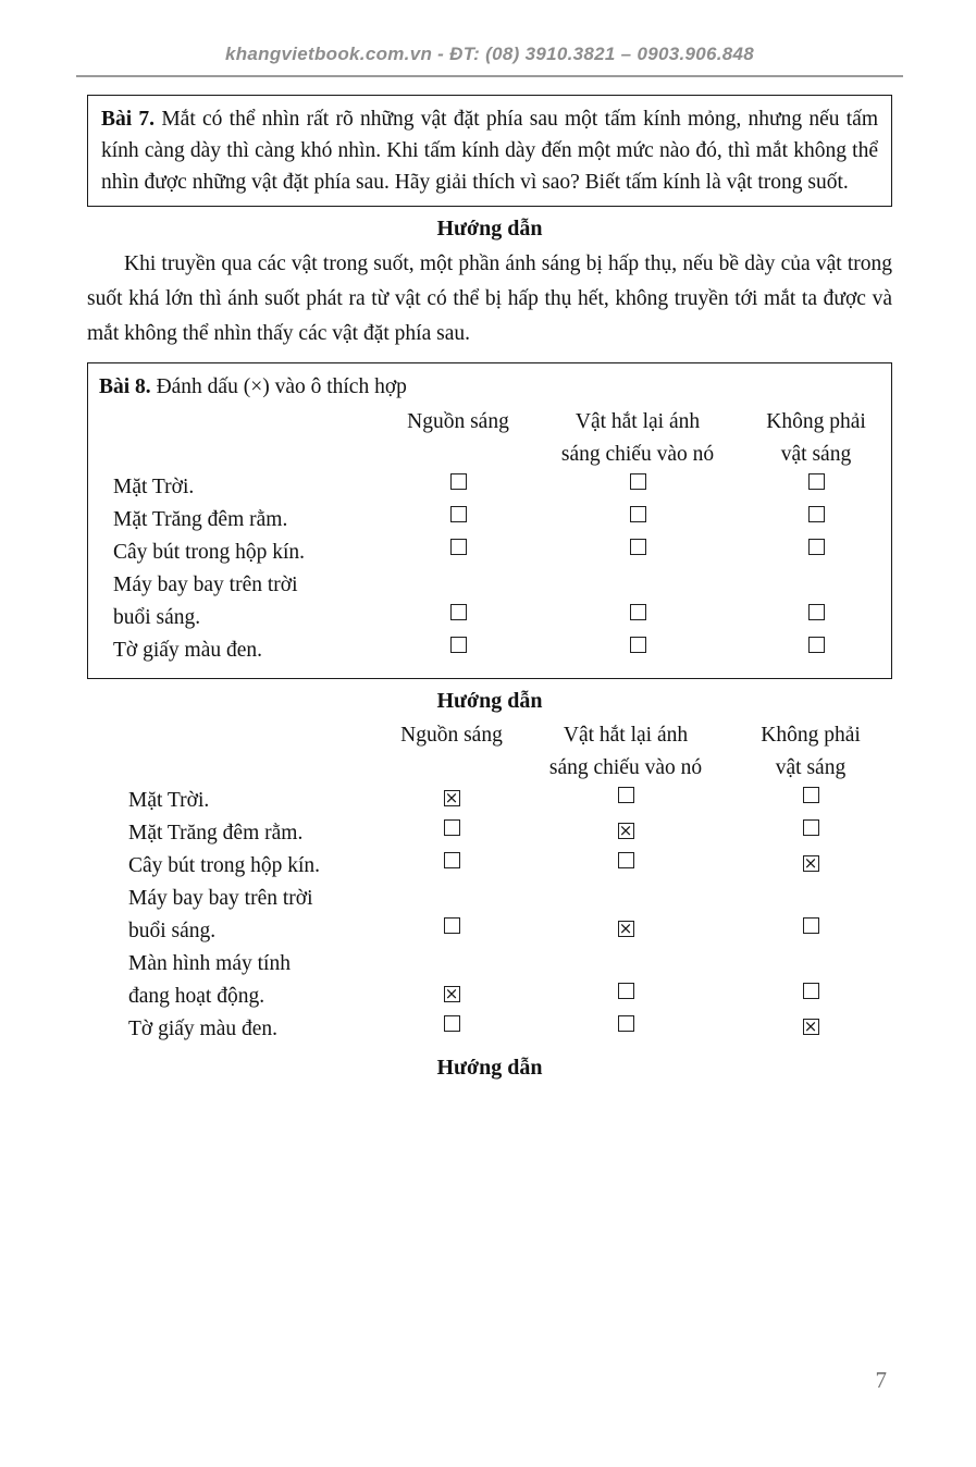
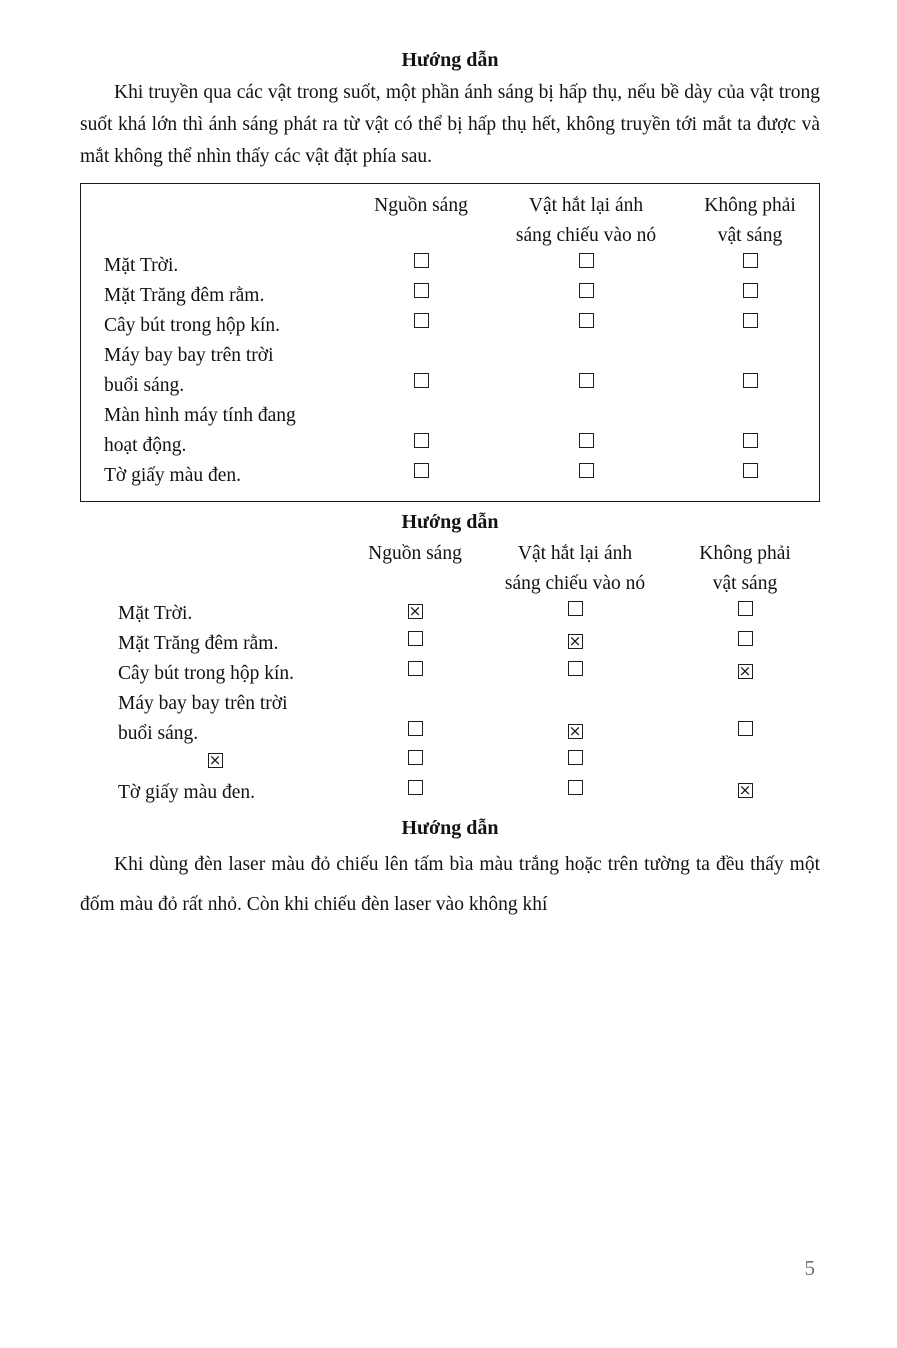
- khangvietbook.com.vn - ĐT: (08) 3910.3821 – 0903.906.848
- Bài 7. Mắt có thể nhìn rất rõ những vật đặt phía sau một tấm kính mỏng, nhưng nếu tấm kính càng dày thì càng khó nhìn. Khi tấm kính dày đến một mức nào đó, thì mắt không thể nhìn được những vật đặt phía sau. Hãy giải thích vì sao? Biết tấm kính là vật trong suốt.
  Hướng dẫn
- Khi truyền qua các vật trong suốt, một phần ánh sáng bị hấp thụ, nếu bề dày của vật trong suốt khá lớn thì ánh suốt phát ra từ vật có thể bị hấp thụ hết, không truyền tới mắt ta được và mắt không thể nhìn thấy các vật đặt phía sau.
+ Khi truyền qua các vật trong suốt, một phần ánh sáng bị hấp thụ, nếu bề dày của vật trong suốt khá lớn thì ánh sáng phát ra từ vật có thể bị hấp thụ hết, không truyền tới mắt ta được và mắt không thể nhìn thấy các vật đặt phía sau.
- Bài 8. Đánh dấu (×) vào ô thích hợp
  Nguồn sáng
  Vật hắt lại ánh
  sáng chiếu vào nó
  Không phải
  vật sáng
  Mặt Trời.
  Mặt Trăng đêm rằm.
  Cây bút trong hộp kín.
  Máy bay bay trên trời
  buổi sáng.
+ Màn hình máy tính đang
+ hoạt động.
  Tờ giấy màu đen.
  Hướng dẫn
  Nguồn sáng
  Vật hắt lại ánh
  sáng chiếu vào nó
  Không phải
  vật sáng
  Mặt Trời.
  ×
  Mặt Trăng đêm rằm.
  ×
  Cây bút trong hộp kín.
  ×
  Máy bay bay trên trời
  buổi sáng.
  ×
- Màn hình máy tính
- đang hoạt động.
  ×
  Tờ giấy màu đen.
  ×
  Hướng dẫn
+ Khi dùng đèn laser màu đỏ chiếu lên tấm bìa màu trắng hoặc trên tường ta đều thấy một đốm màu đỏ rất nhỏ. Còn khi chiếu đèn laser vào không khí
- 7
+ 5
